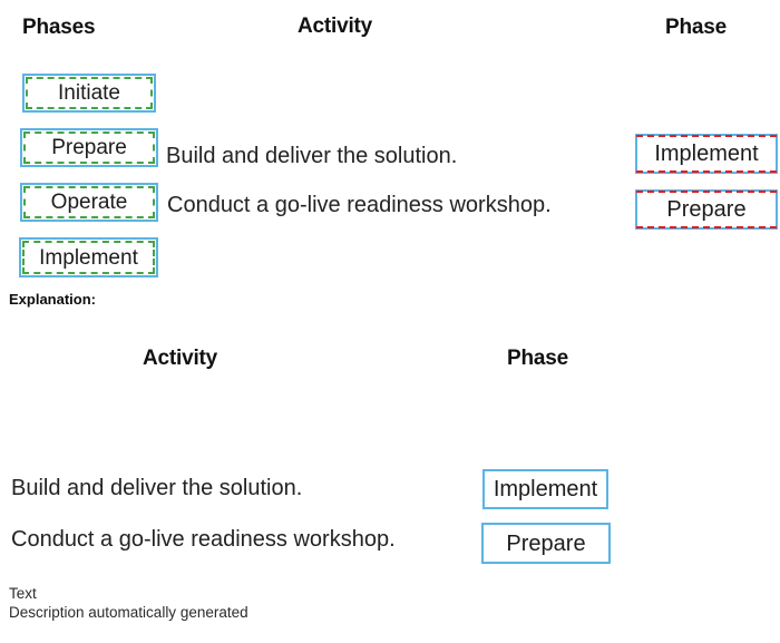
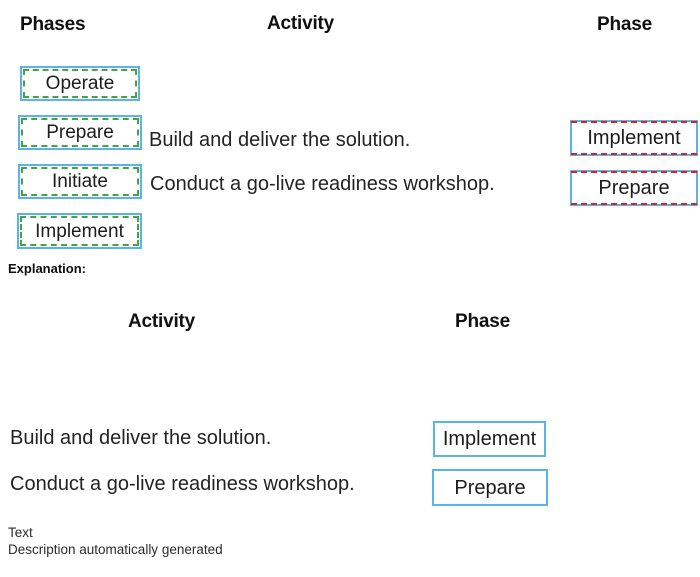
  Phases
  Activity
  Phase
- Initiate
+ Operate
  Prepare
- Operate
+ Initiate
  Implement
  Build and deliver the solution.
  Conduct a go-live readiness workshop.
  Implement
  Prepare
  Explanation:
  Activity
  Phase
  Build and deliver the solution.
  Conduct a go-live readiness workshop.
  Implement
  Prepare
  Text
  Description automatically generated
